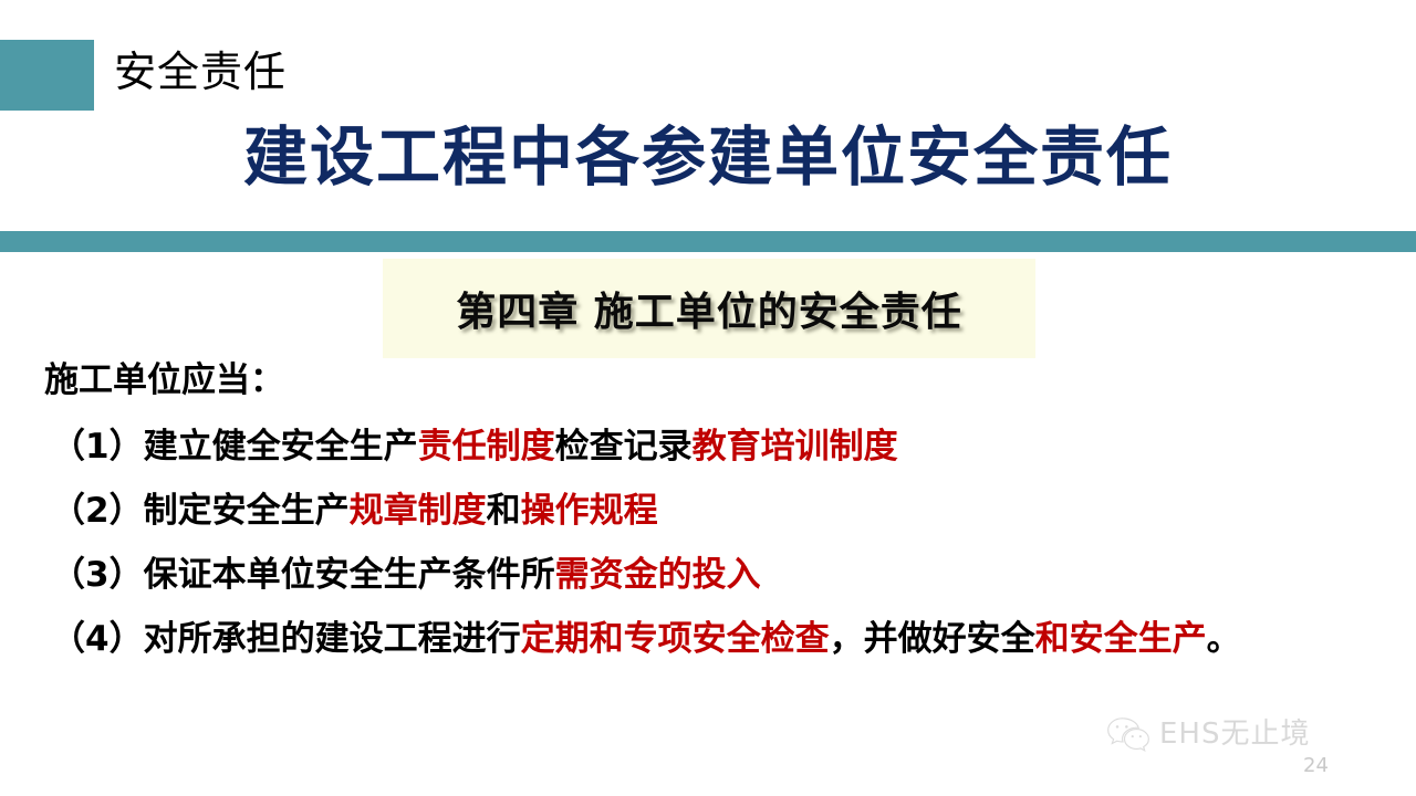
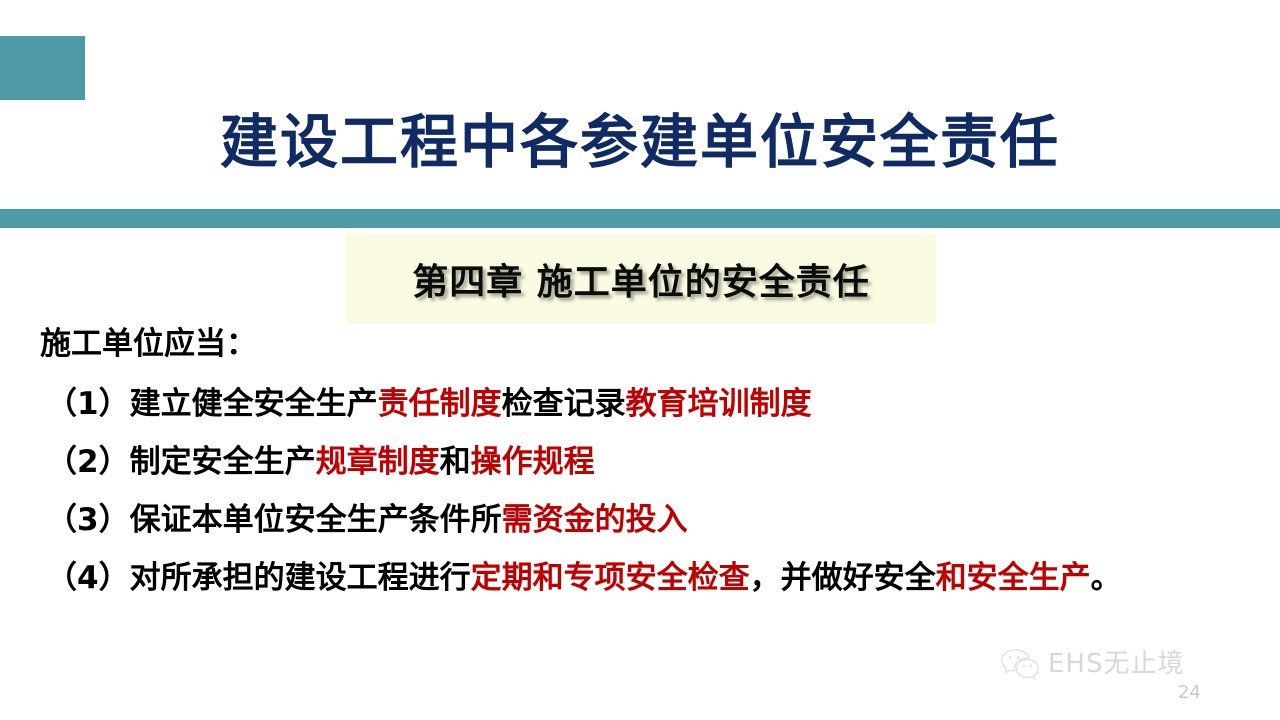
- 安全责任
  建设工程中各参建单位安全责任
  第四章 施工单位的安全责任
  施工单位应当：
  （1）建立健全安全生产责任制度检查记录教育培训制度
  （2）制定安全生产规章制度和操作规程
  （3）保证本单位安全生产条件所需资金的投入
  （4）对所承担的建设工程进行定期和专项安全检查，并做好安全和安全生产。
  EHS无止境
  24
